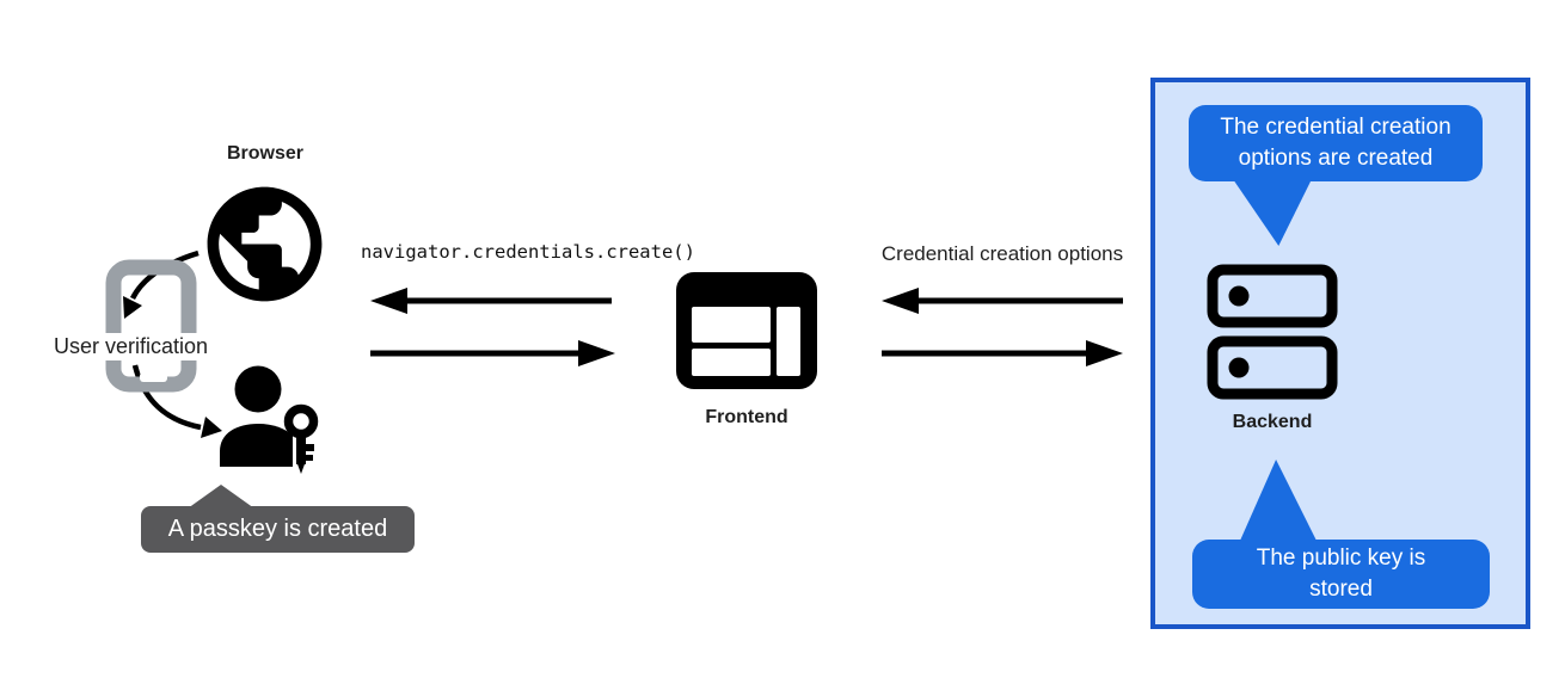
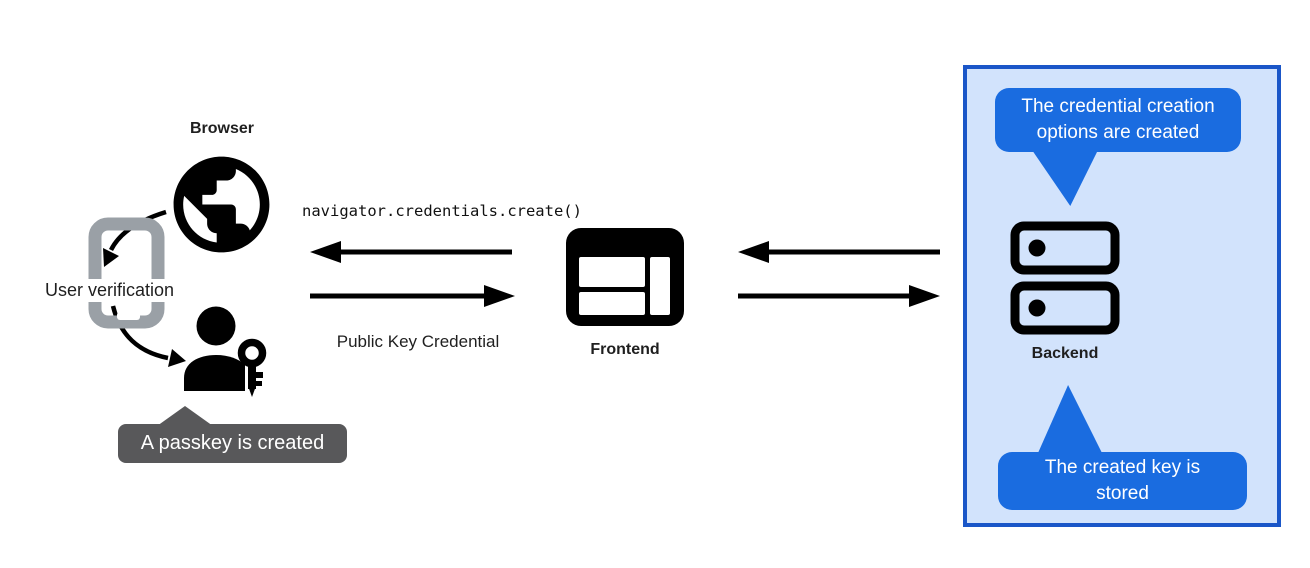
  Browser
  User verification
  A passkey is created
  navigator.credentials.create()
+ Public Key Credential
  Frontend
- Credential creation options
  The credential creation options are created
  Backend
- The public key is stored
+ The created key is stored
